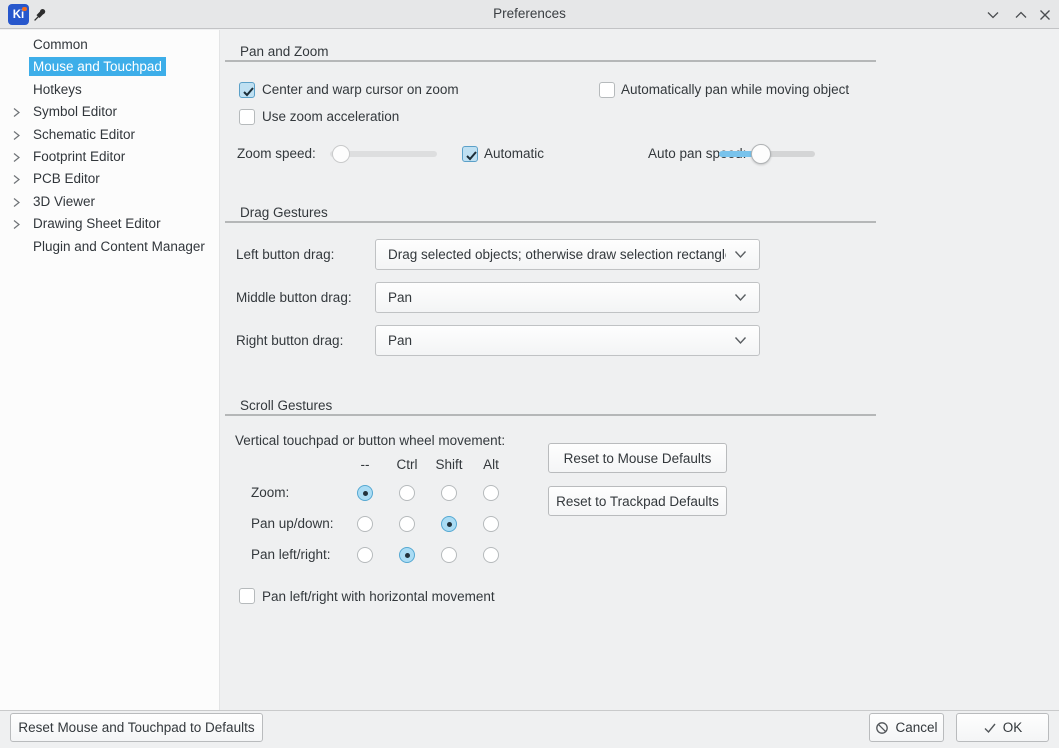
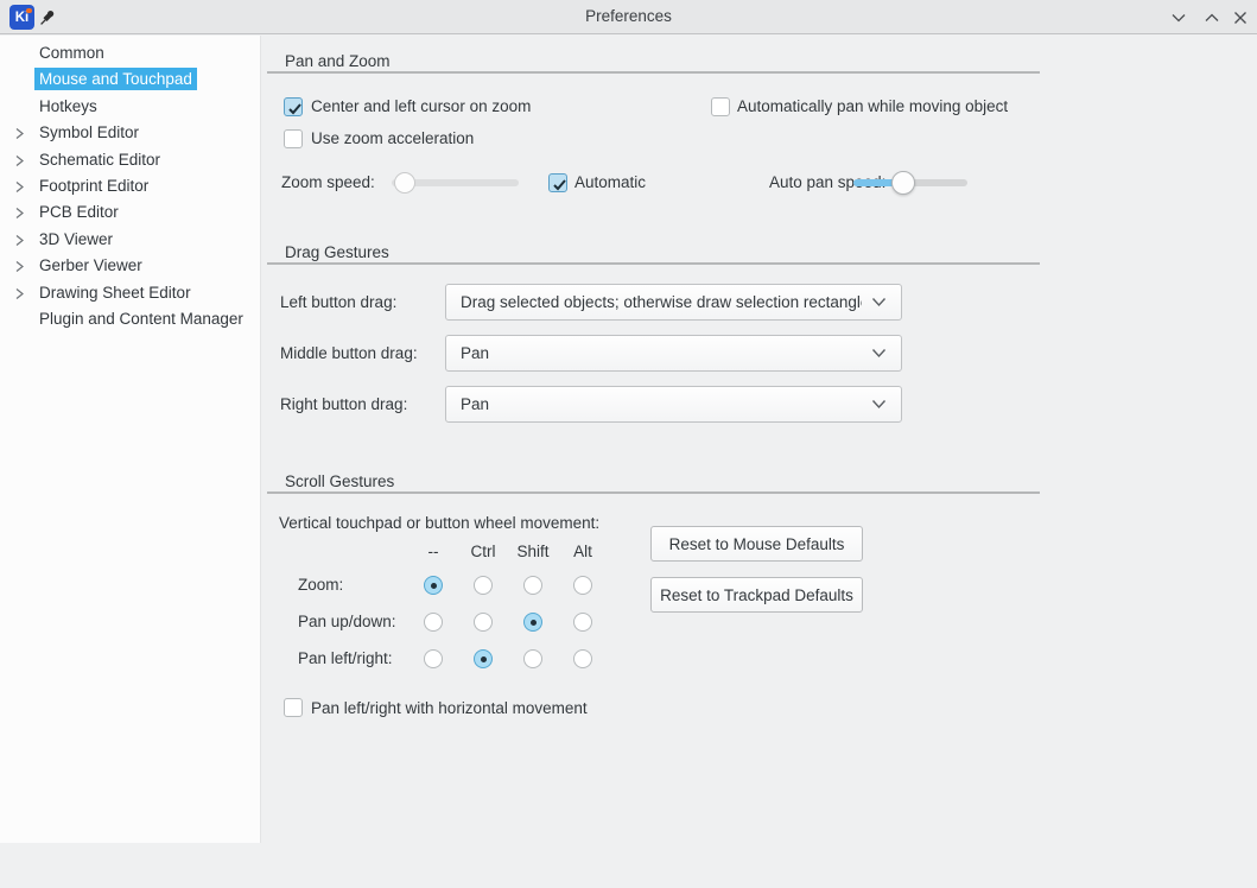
  Ki
  Preferences
  Common
  Mouse and Touchpad
  Hotkeys
  Symbol Editor
  Schematic Editor
  Footprint Editor
  PCB Editor
  3D Viewer
+ Gerber Viewer
  Drawing Sheet Editor
  Plugin and Content Manager
  Pan and Zoom
- Center and warp cursor on zoom
+ Center and left cursor on zoom
  Automatically pan while moving object
  Use zoom acceleration
  Zoom speed:
  Automatic
  Drag Gestures
  Left button drag:
  Drag selected objects; otherwise draw selection rectangl
  Middle button drag:
  Pan
  Right button drag:
  Pan
  Scroll Gestures
  Vertical touchpad or button wheel movement:
  --
  Ctrl
  Shift
  Alt
  Zoom:
  Pan up/down:
  Pan left/right:
  Reset to Mouse Defaults
  Reset to Trackpad Defaults
  Pan left/right with horizontal movement
- Reset Mouse and Touchpad to Defaults
- Cancel
- OK
